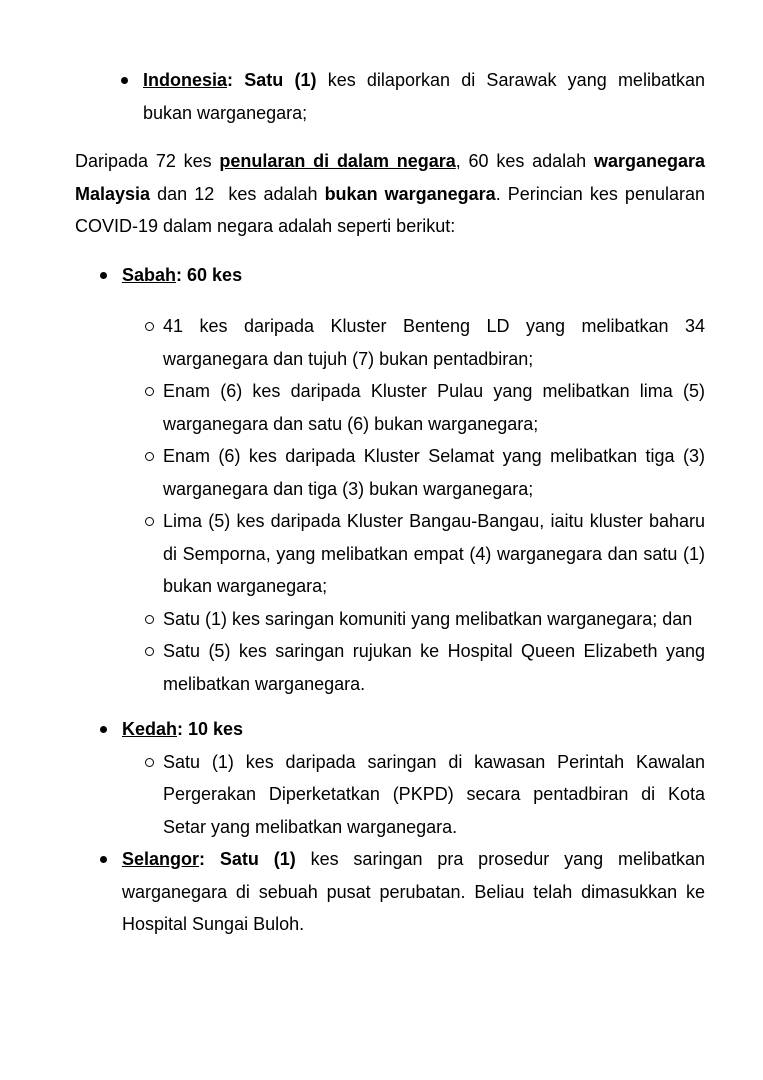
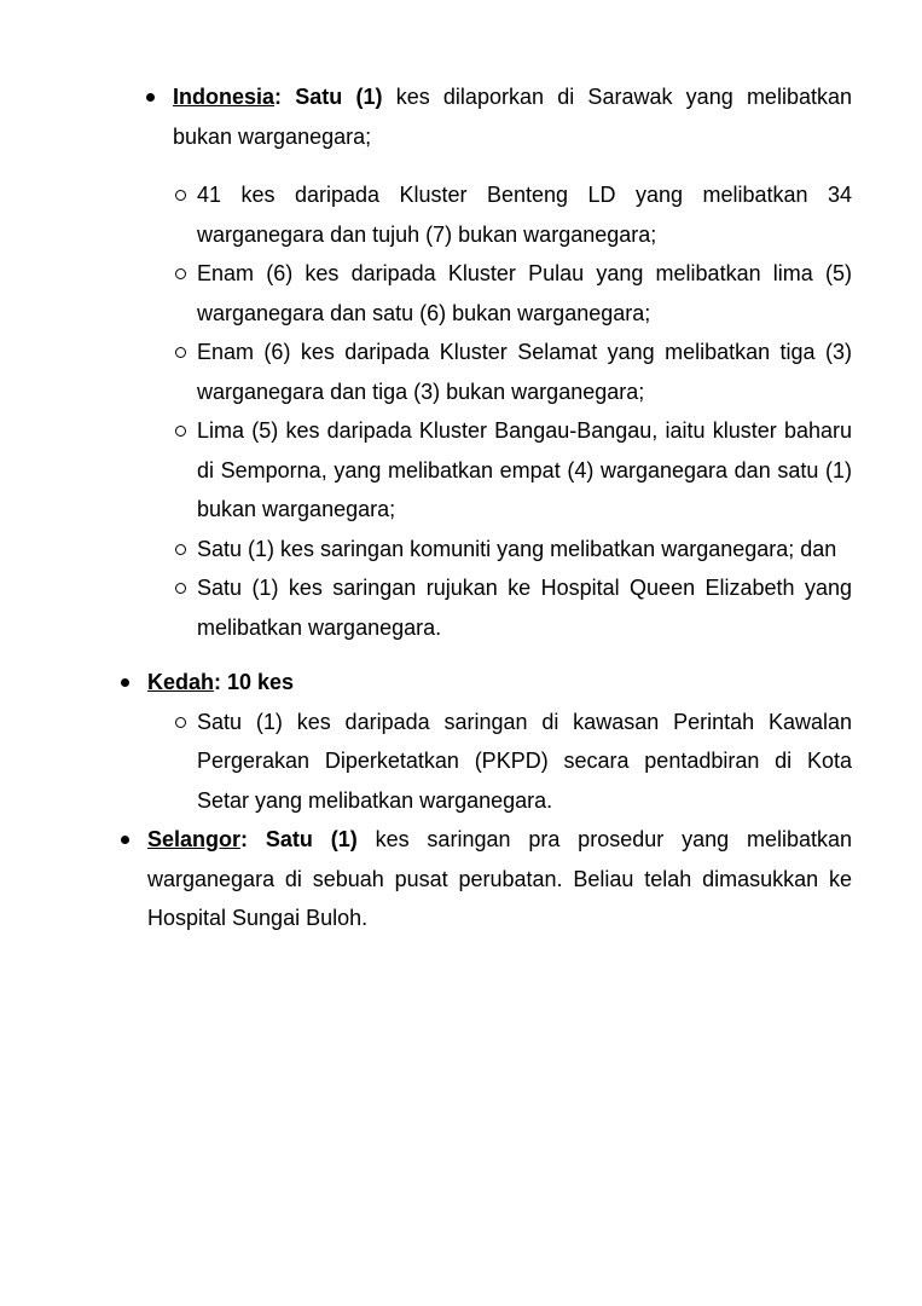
  Indonesia: Satu (1) kes dilaporkan di Sarawak yang melibatkan bukan warganegara;
- Daripada 72 kes penularan di dalam negara, 60 kes adalah warganegara Malaysia dan 12 kes adalah bukan warganegara. Perincian kes penularan COVID-19 dalam negara adalah seperti berikut:
- Sabah: 60 kes
- 41 kes daripada Kluster Benteng LD yang melibatkan 34 warganegara dan tujuh (7) bukan pentadbiran;
+ 41 kes daripada Kluster Benteng LD yang melibatkan 34 warganegara dan tujuh (7) bukan warganegara;
  Enam (6) kes daripada Kluster Pulau yang melibatkan lima (5) warganegara dan satu (6) bukan warganegara;
  Enam (6) kes daripada Kluster Selamat yang melibatkan tiga (3) warganegara dan tiga (3) bukan warganegara;
  Lima (5) kes daripada Kluster Bangau-Bangau, iaitu kluster baharu di Semporna, yang melibatkan empat (4) warganegara dan satu (1) bukan warganegara;
  Satu (1) kes saringan komuniti yang melibatkan warganegara; dan
- Satu (5) kes saringan rujukan ke Hospital Queen Elizabeth yang melibatkan warganegara.
+ Satu (1) kes saringan rujukan ke Hospital Queen Elizabeth yang melibatkan warganegara.
  Kedah: 10 kes
  Satu (1) kes daripada saringan di kawasan Perintah Kawalan Pergerakan Diperketatkan (PKPD) secara pentadbiran di Kota Setar yang melibatkan warganegara.
  Selangor: Satu (1) kes saringan pra prosedur yang melibatkan warganegara di sebuah pusat perubatan. Beliau telah dimasukkan ke Hospital Sungai Buloh.
